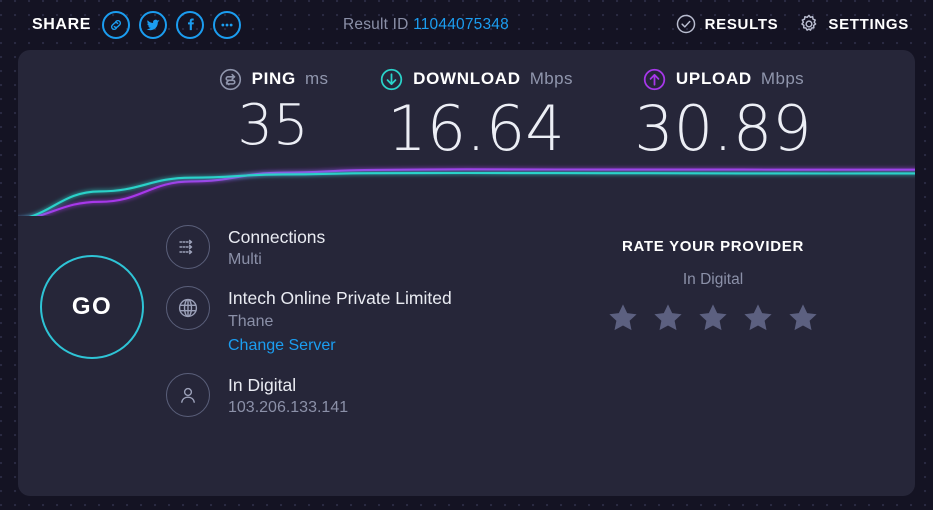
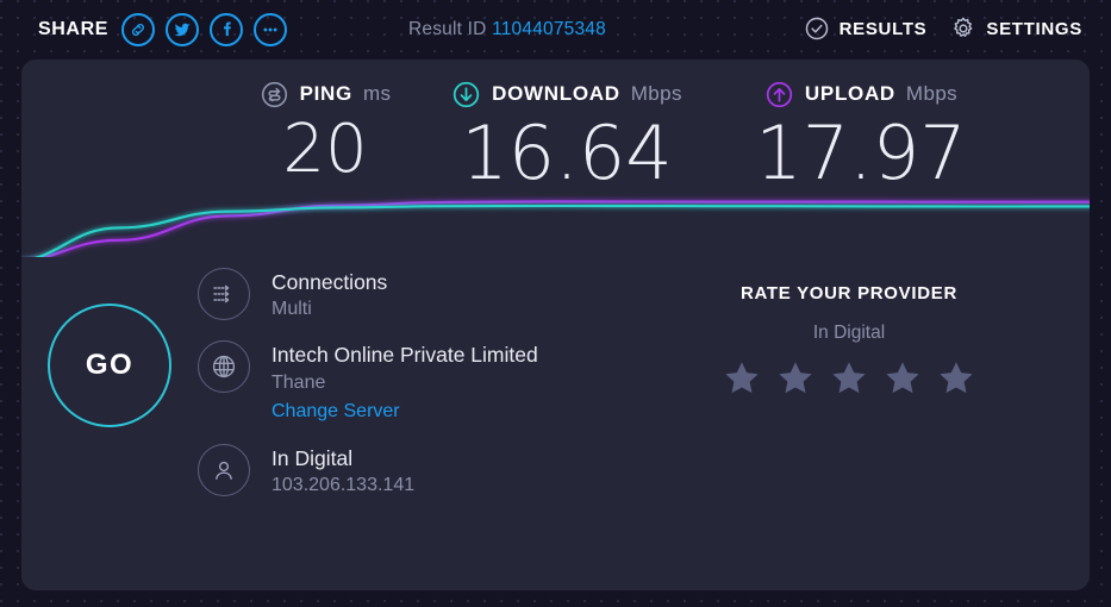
  SHARE
  Result ID 11044075348
  RESULTS
  SETTINGS
  PING
  ms
- 35
+ 20
  DOWNLOAD
  Mbps
  16.64
  UPLOAD
  Mbps
- 30.89
+ 17.97
  GO
  Connections
  Multi
  Intech Online Private Limited
  Thane
  Change Server
  In Digital
  103.206.133.141
  RATE YOUR PROVIDER
  In Digital
